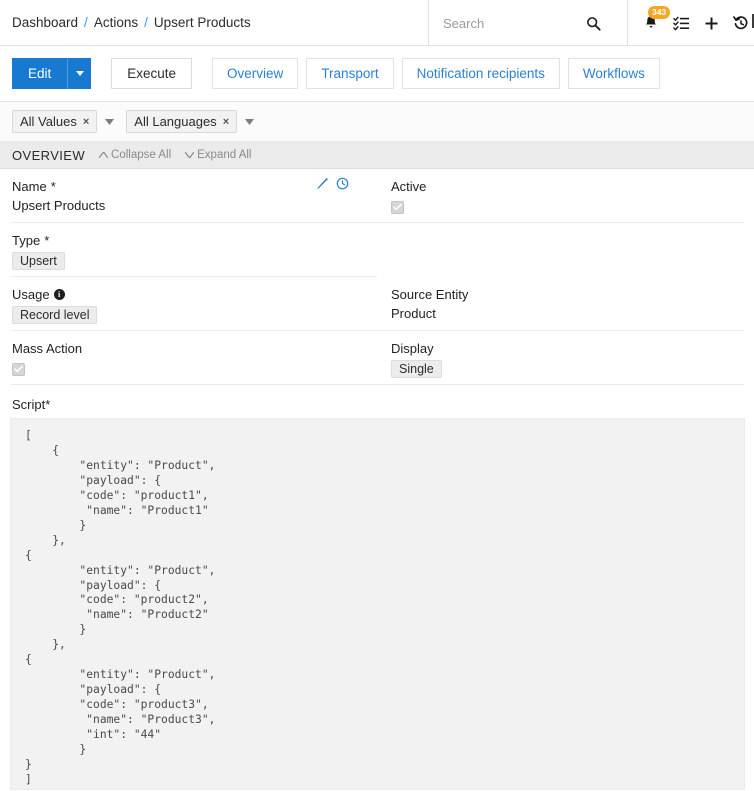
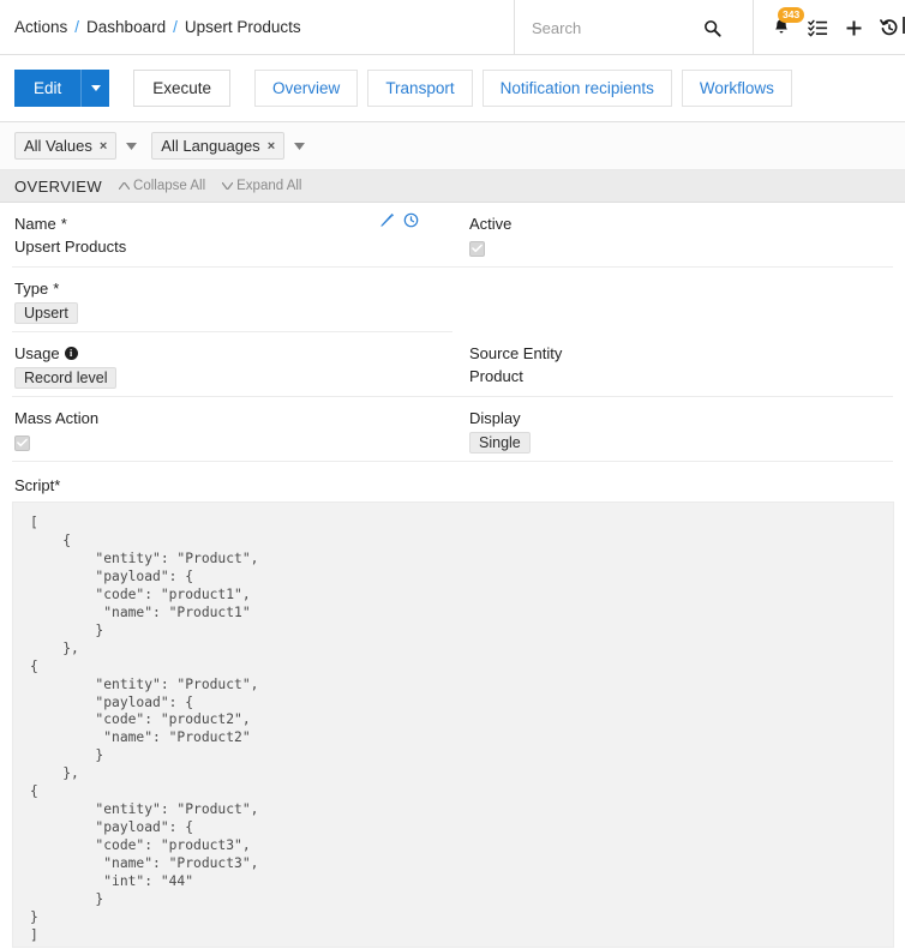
- Dashboard
+ Actions
  /
- Actions
+ Dashboard
  /
  Upsert Products
  Search
  343
  Edit
  Execute
  Overview
  Transport
  Notification recipients
  Workflows
  All Values
  ×
  All Languages
  ×
  OVERVIEW
  Collapse All
  Expand All
  Name
  *
  Upsert Products
  Active
  Type
  *
  Upsert
  Usage
  i
  Record level
  Source Entity
  Product
  Mass Action
  Display
  Single
  Script*
  [
  {
  "entity": "Product",
  "payload": {
  "code": "product1",
  "name": "Product1"
  }
  },
  {
  "entity": "Product",
  "payload": {
  "code": "product2",
  "name": "Product2"
  }
  },
  {
  "entity": "Product",
  "payload": {
  "code": "product3",
  "name": "Product3",
  "int": "44"
  }
  }
  ]
